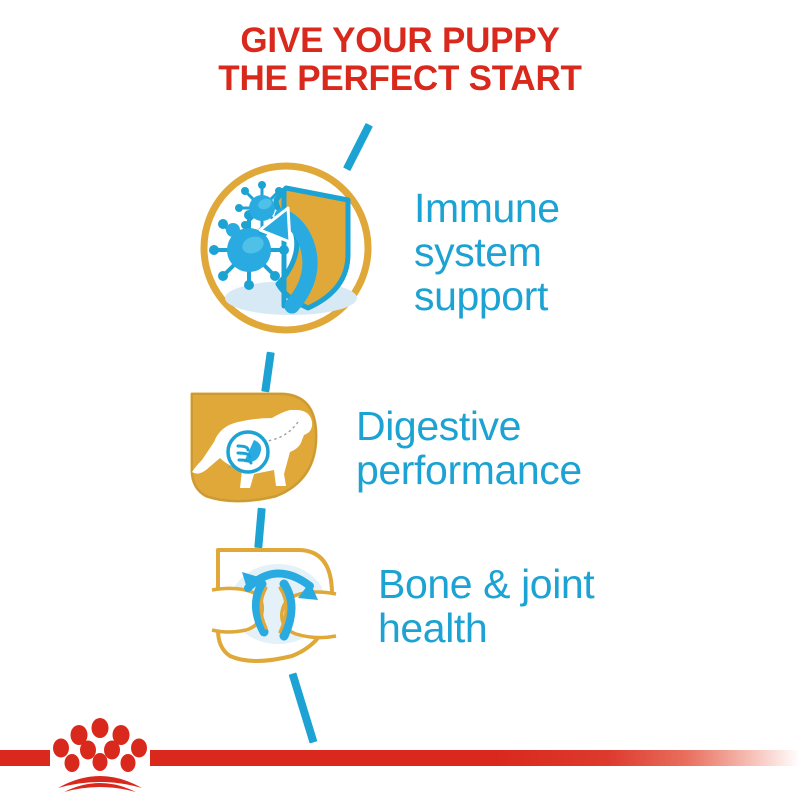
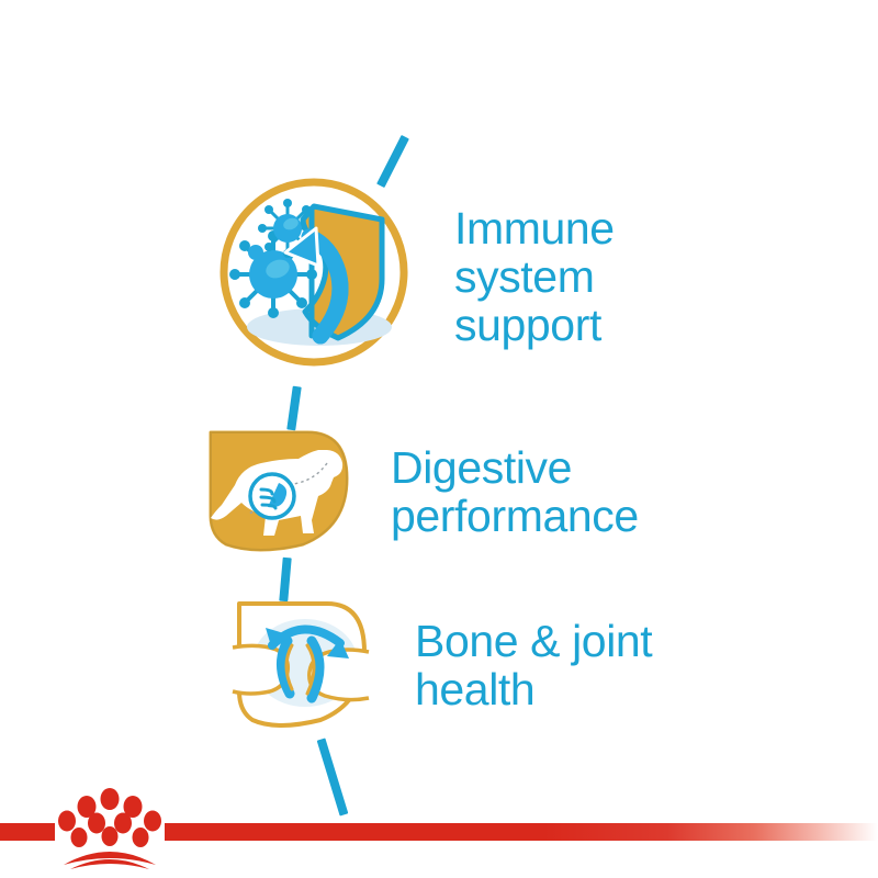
- GIVE YOUR PUPPY
- THE PERFECT START
  Immune
  system
  support
  Digestive
  performance
  Bone & joint
  health
